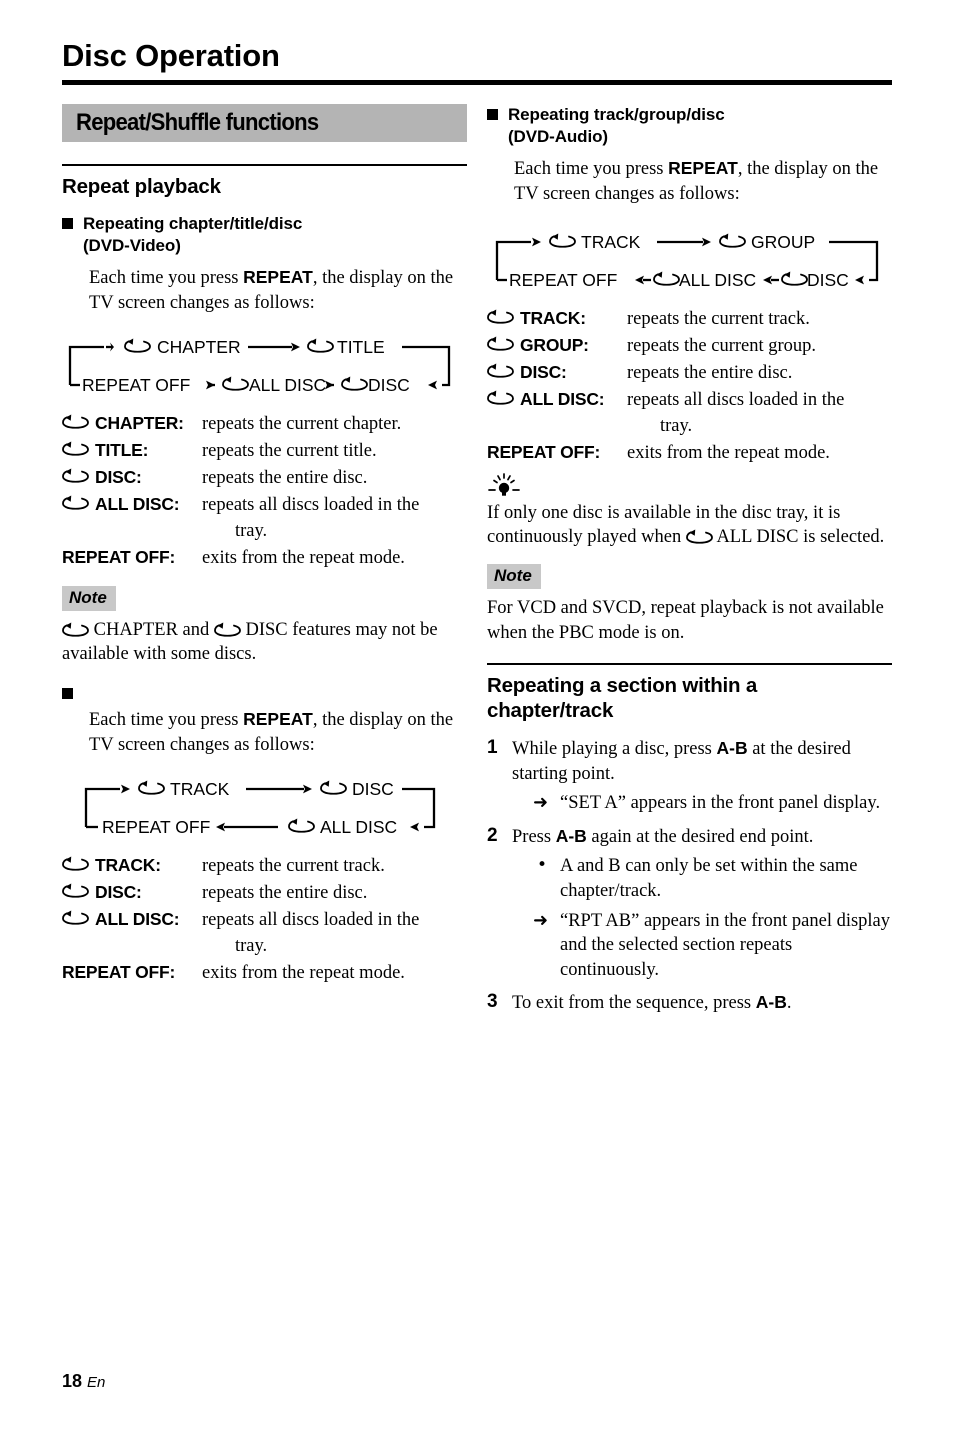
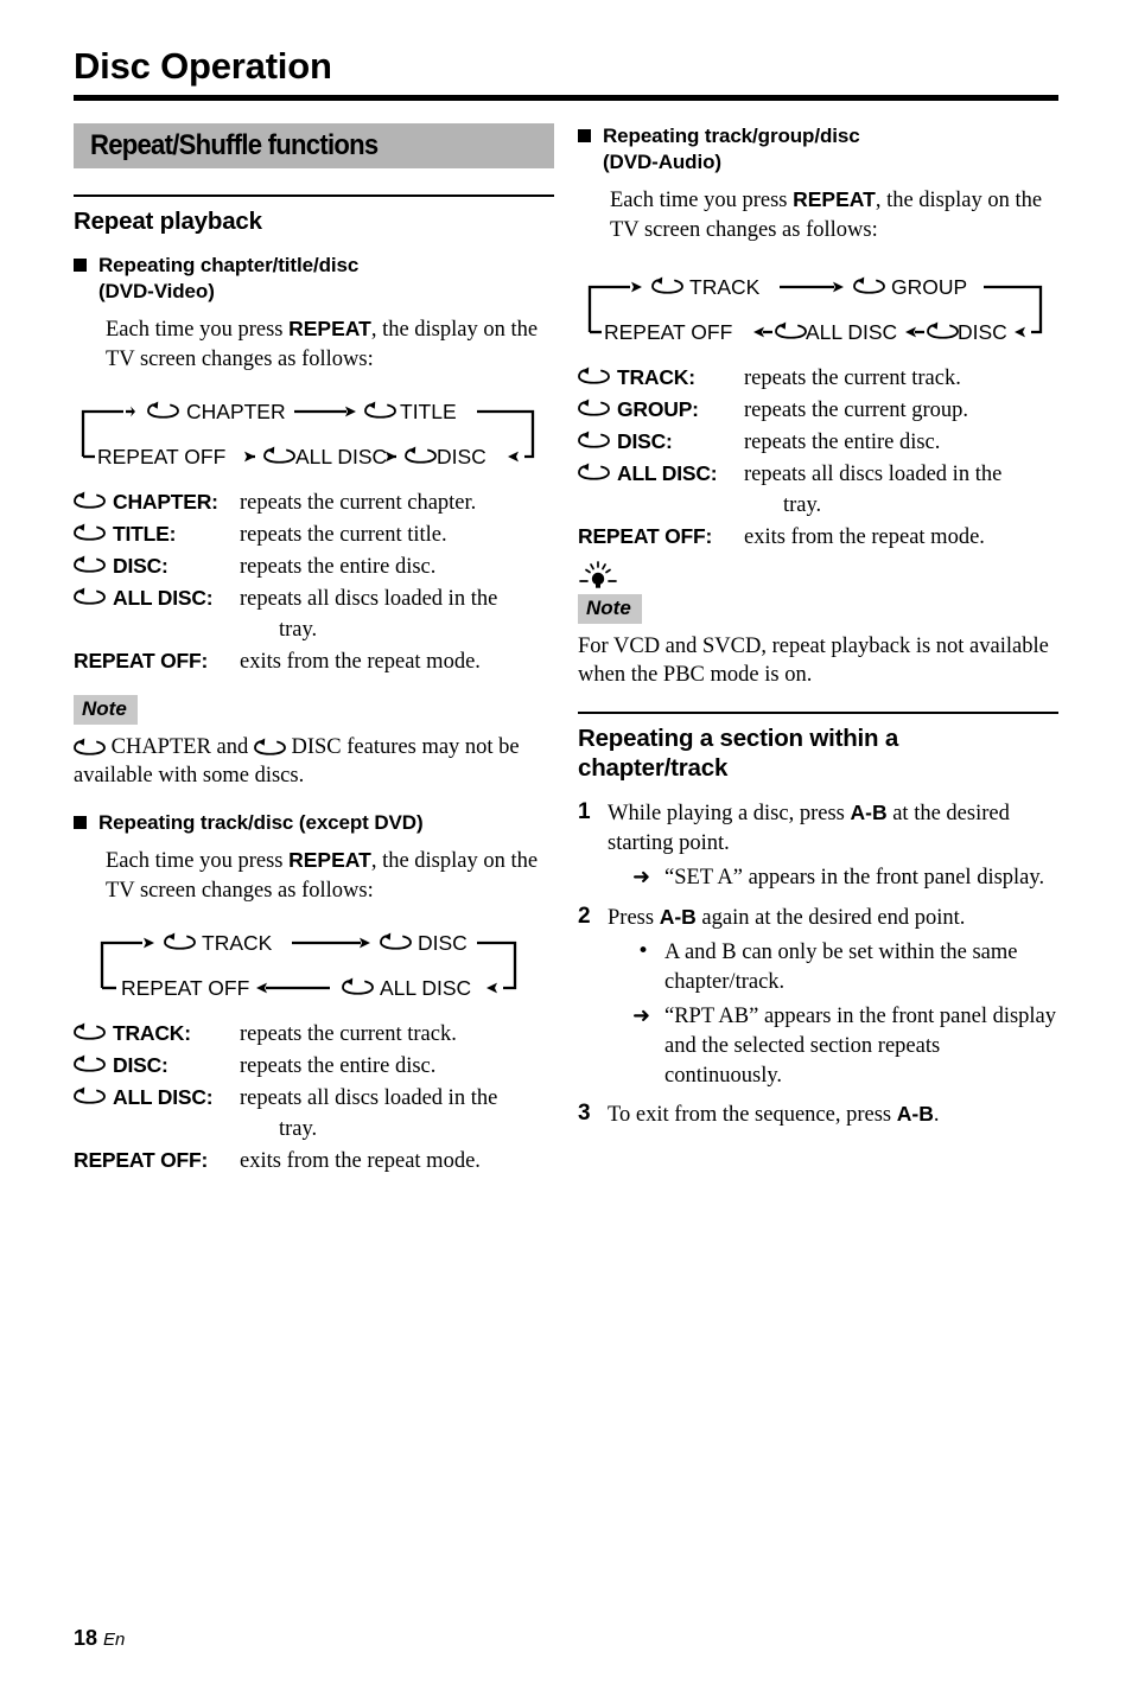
  Disc Operation
  Repeat/Shuffle functions
  Repeat playback
  Repeating chapter/title/disc
  (DVD-Video)
  Each time you press REPEAT, the display on the TV screen changes as follows:
  CHAPTER
  TITLE
  REPEAT OFF
  ALL DISC
  DISC
  CHAPTER:
  repeats the current chapter.
  TITLE:
  repeats the current title.
  DISC:
  repeats the entire disc.
  ALL DISC:
  repeats all discs loaded in the
  tray.
  REPEAT OFF:
  exits from the repeat mode.
  Note
  CHAPTER and DISC features may not be available with some discs.
+ Repeating track/disc (except DVD)
  Each time you press REPEAT, the display on the TV screen changes as follows:
  TRACK
  DISC
  REPEAT OFF
  ALL DISC
  TRACK:
  repeats the current track.
  DISC:
  repeats the entire disc.
  ALL DISC:
  repeats all discs loaded in the
  tray.
  REPEAT OFF:
  exits from the repeat mode.
  Repeating track/group/disc
  (DVD-Audio)
  Each time you press REPEAT, the display on the TV screen changes as follows:
  TRACK
  GROUP
  REPEAT OFF
  ALL DISC
  DISC
  TRACK:
  repeats the current track.
  GROUP:
  repeats the current group.
  DISC:
  repeats the entire disc.
  ALL DISC:
  repeats all discs loaded in the
  tray.
  REPEAT OFF:
  exits from the repeat mode.
- If only one disc is available in the disc tray, it is continuously played when ALL DISC is selected.
  Note
  For VCD and SVCD, repeat playback is not available when the PBC mode is on.
  Repeating a section within a
  chapter/track
  1
  While playing a disc, press A-B at the desired starting point.
  ➜
  “SET A” appears in the front panel display.
  2
  Press A-B again at the desired end point.
  •
  A and B can only be set within the same chapter/track.
  ➜
  “RPT AB” appears in the front panel display and the selected section repeats continuously.
  3
  To exit from the sequence, press A-B.
  18 En
